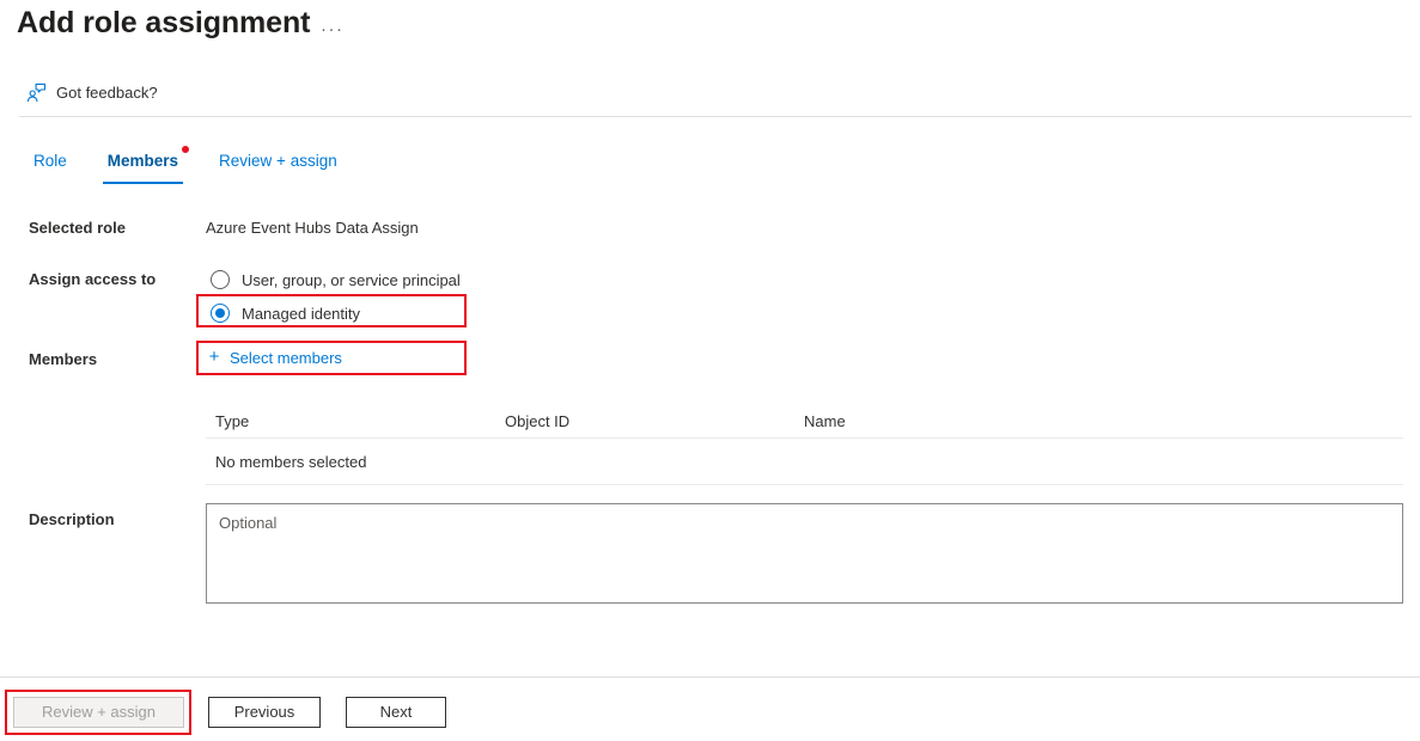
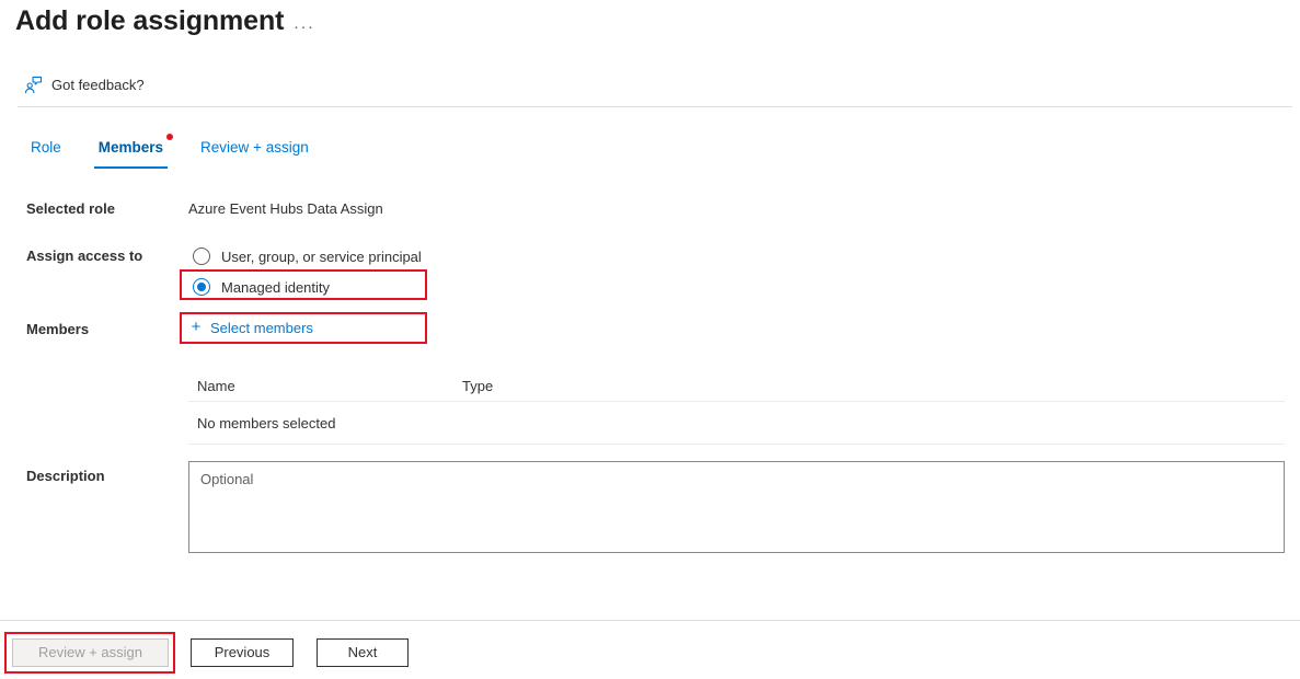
  Add role assignment
  ···
  Got feedback?
  Role
  Members
  Review + assign
  Selected role
  Azure Event Hubs Data Assign
  Assign access to
  User, group, or service principal
  Managed identity
  Members
  +
  Select members
  Description
- Type
+ Name
- Object ID
- Name
+ Type
  No members selected
  Optional
  Review + assign
  Previous
  Next
